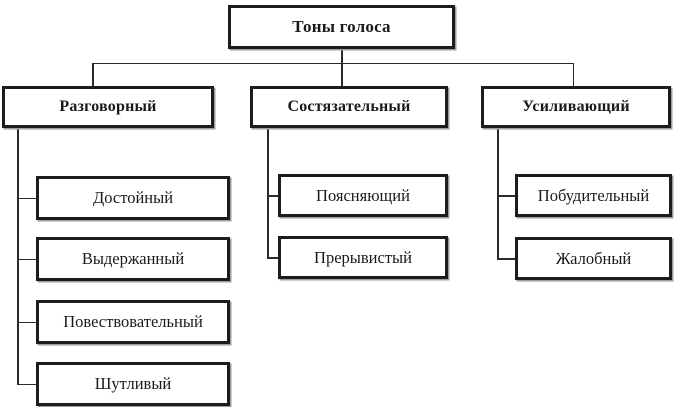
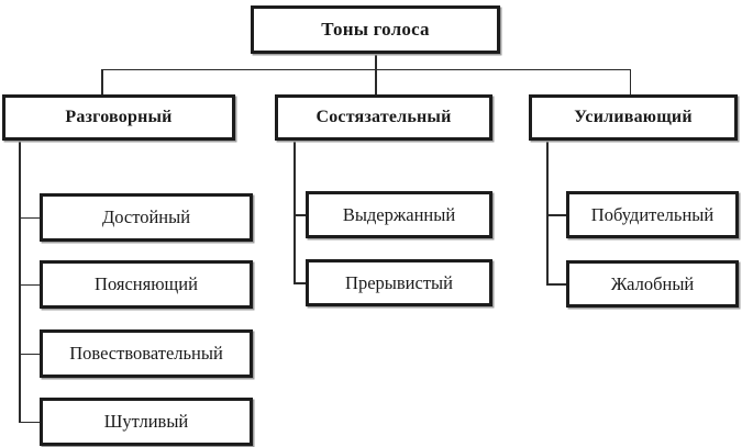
  Тоны голоса
  Разговорный
  Состязательный
  Усиливающий
  Достойный
- Выдержанный
+ Поясняющий
  Повествовательный
  Шутливый
- Поясняющий
+ Выдержанный
  Прерывистый
  Побудительный
  Жалобный
